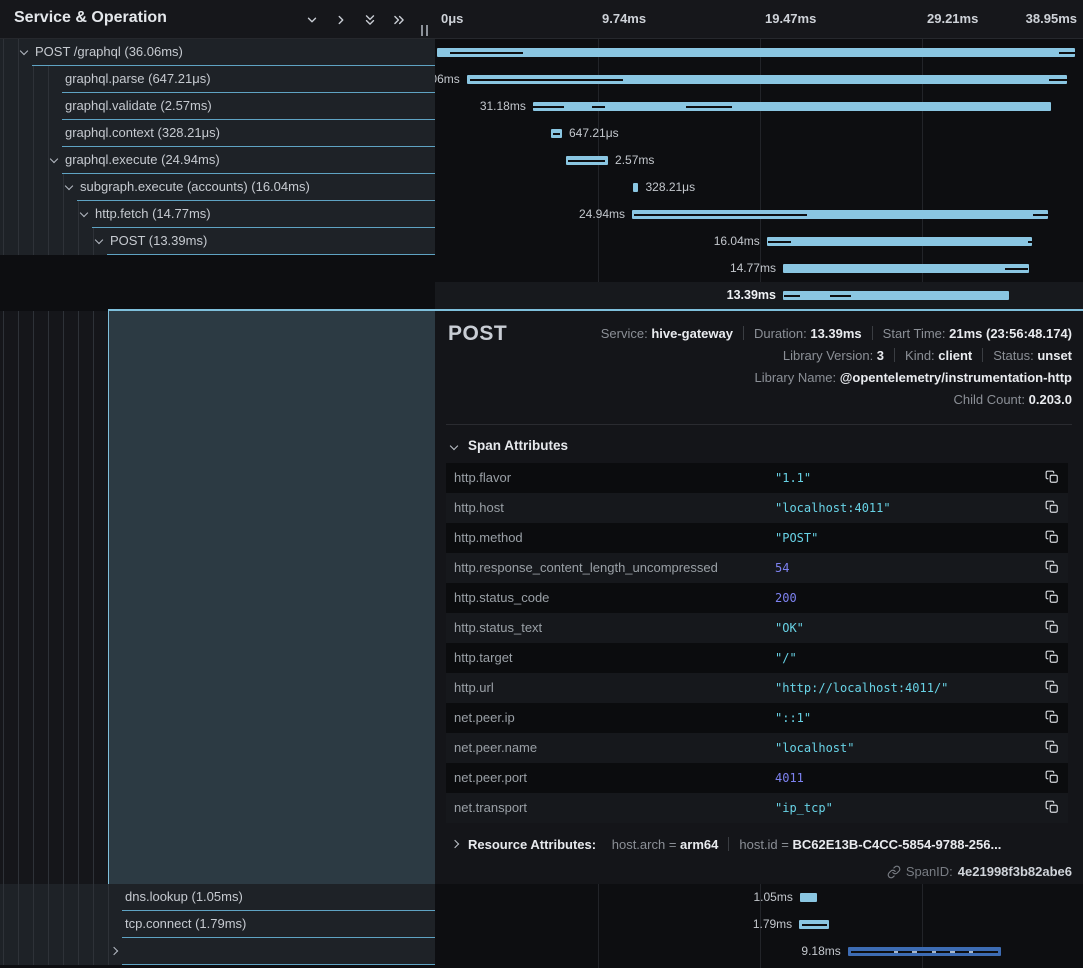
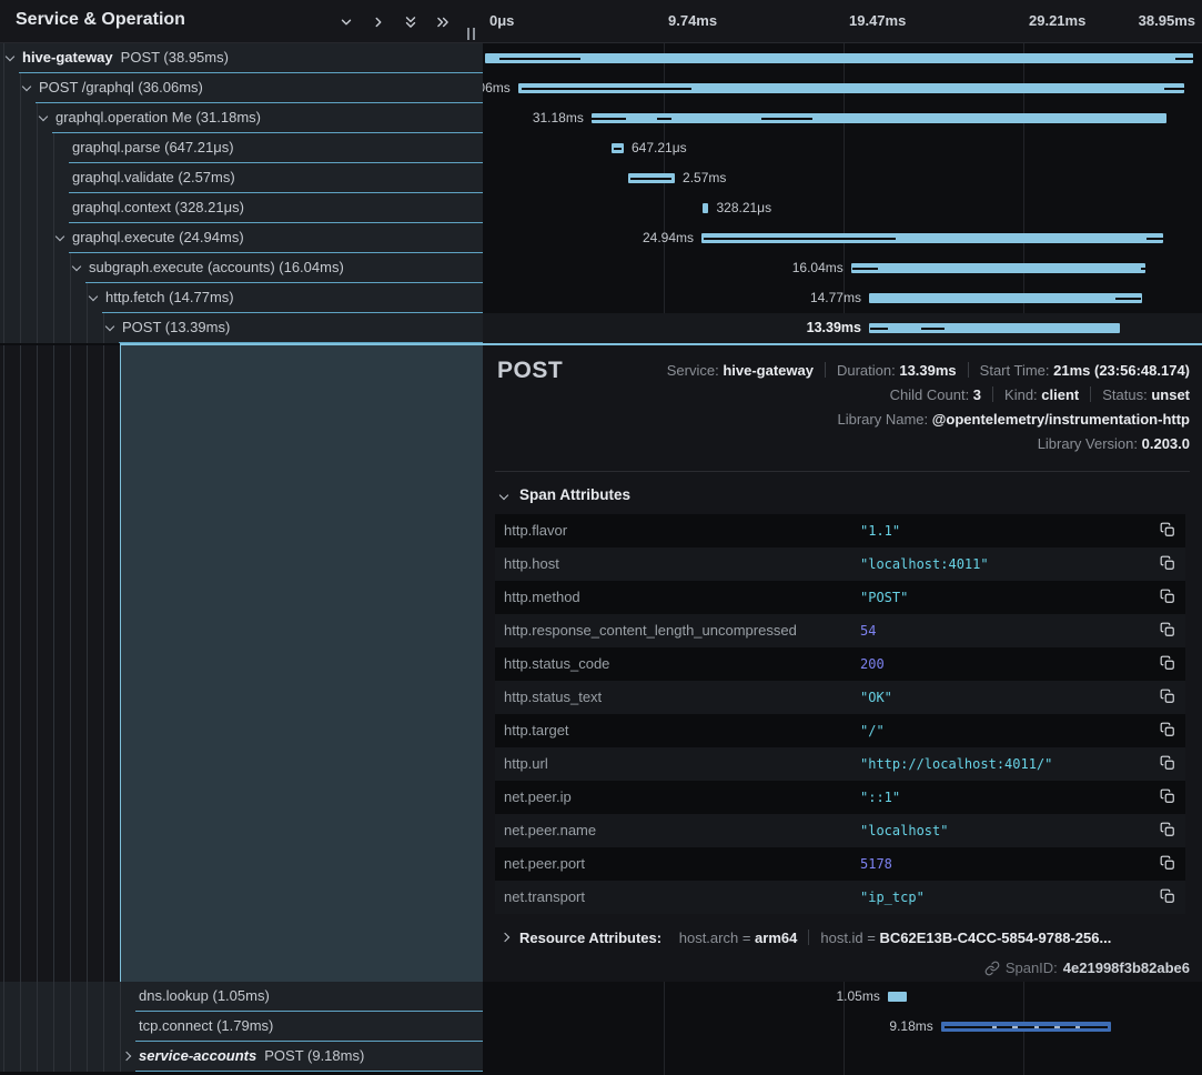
  Service & Operation
+ hive-gateway POST (38.95ms)
  POST /graphql (36.06ms)
+ graphql.operation Me (31.18ms)
  graphql.parse (647.21μs)
  graphql.validate (2.57ms)
  graphql.context (328.21μs)
  graphql.execute (24.94ms)
  subgraph.execute (accounts) (16.04ms)
  http.fetch (14.77ms)
  POST (13.39ms)
  dns.lookup (1.05ms)
  tcp.connect (1.79ms)
+ service-accounts POST (9.18ms)
  0μs
  9.74ms
  19.47ms
  29.21ms
  38.95ms
  31.18ms
  647.21μs
  2.57ms
  328.21μs
  24.94ms
  16.04ms
  14.77ms
  13.39ms
  POST
  Service: hive-gateway Duration: 13.39ms Start Time: 21ms (23:56:48.174)
- Library Version: 3 Kind: client Status: unset
+ Child Count: 3 Kind: client Status: unset
  Library Name: @opentelemetry/instrumentation-http
- Child Count: 0.203.0
+ Library Version: 0.203.0
  Span Attributes
  http.flavor
  "1.1"
  http.host
  "localhost:4011"
  http.method
  "POST"
  http.response_content_length_uncompressed
  54
  http.status_code
  200
  http.status_text
  "OK"
  http.target
  "/"
  http.url
  "http://localhost:4011/"
  net.peer.ip
  "::1"
  net.peer.name
  "localhost"
  net.peer.port
- 4011
+ 5178
  net.transport
  "ip_tcp"
  Resource Attributes: host.arch = arm64 host.id = BC62E13B-C4CC-5854-9788-256...
  SpanID: 4e21998f3b82abe6
  1.05ms
- 1.79ms
  9.18ms
